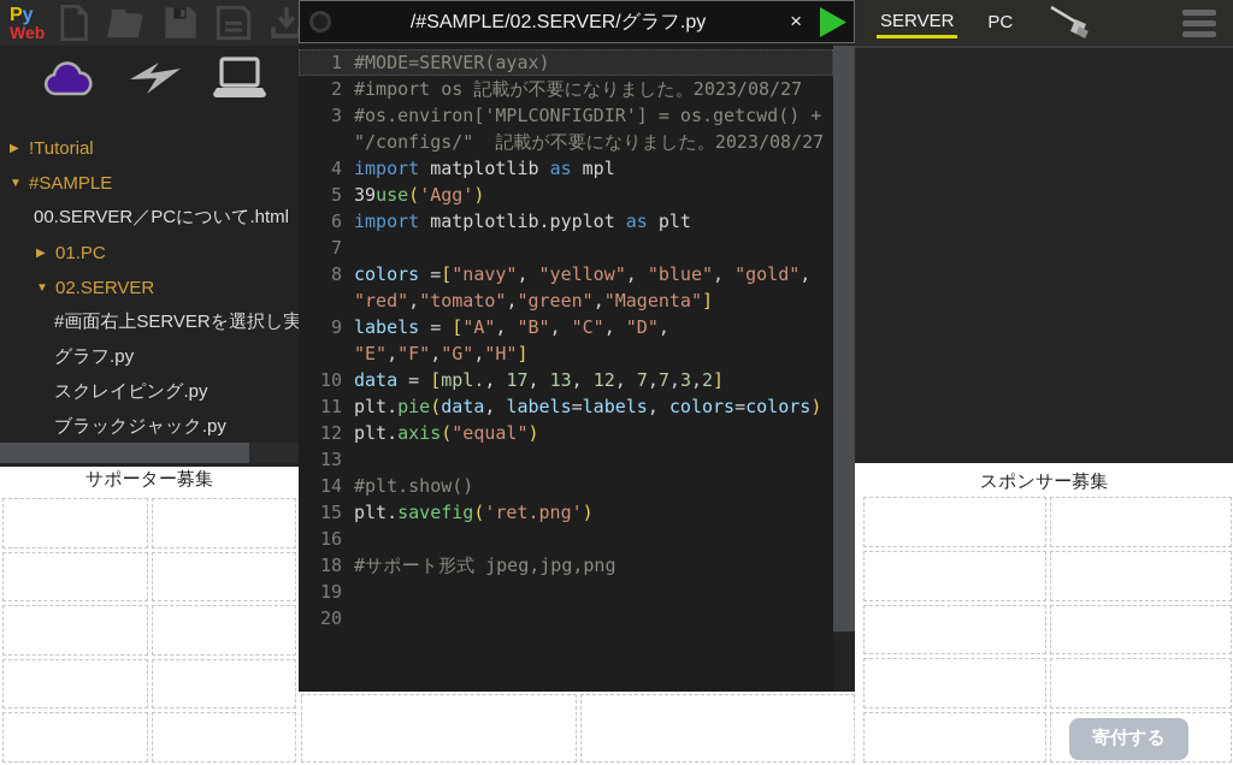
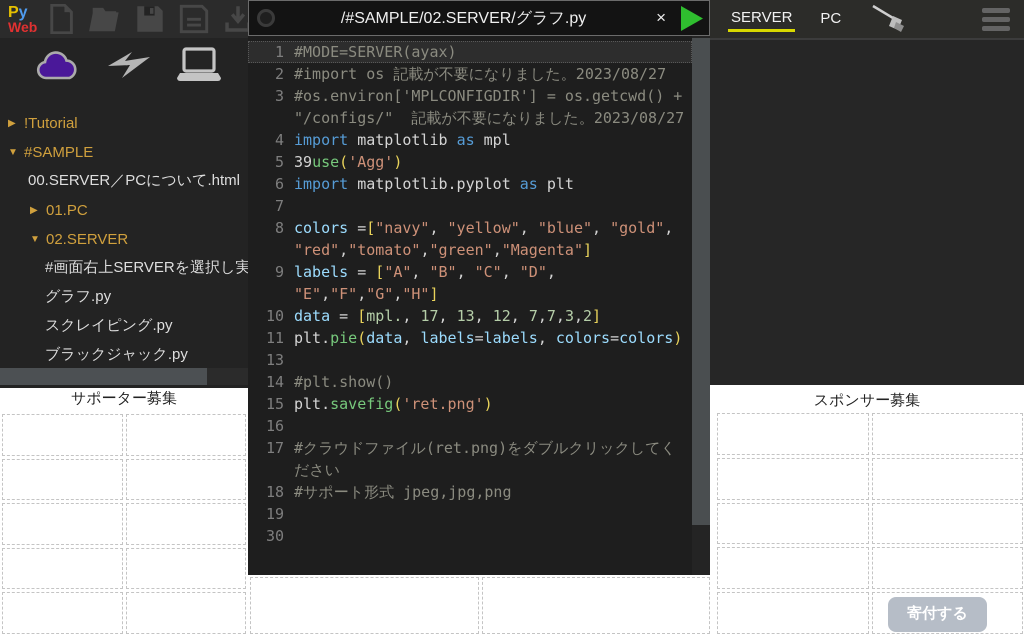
  サポーター募集
  スポンサー募集
  寄付する
  Py
  Web
  ▶
  !Tutorial
  ▼
  #SAMPLE
  00.SERVER／PCについて.html
  ▶
  01.PC
  ▼
  02.SERVER
  #画面右上SERVERを選択し実
  グラフ.py
  スクレイピング.py
  ブラックジャック.py
  /#SAMPLE/02.SERVER/グラフ.py
  ×
  1
  #MODE=SERVER(ayax)
  2
  #import os 記載が不要になりました。2023/08/27
  3
  #os.environ['MPLCONFIGDIR'] = os.getcwd() + "/configs/" 記載が不要になりました。2023/08/27
  4
  import matplotlib as mpl
  5
  39use('Agg')
  6
  import matplotlib.pyplot as plt
  7
  8
  colors =["navy", "yellow", "blue", "gold", "red","tomato","green","Magenta"]
  9
  labels = ["A", "B", "C", "D", "E","F","G","H"]
  10
  data = [mpl., 17, 13, 12, 7,7,3,2]
  11
  plt.pie(data, labels=labels, colors=colors)
- 12
- plt.axis("equal")
  13
  14
  #plt.show()
  15
  plt.savefig('ret.png')
  16
+ 17
+ #クラウドファイル(ret.png)をダブルクリックしてください
  18
  #サポート形式 jpeg,jpg,png
  19
- 20
+ 30
  SERVER
  PC
